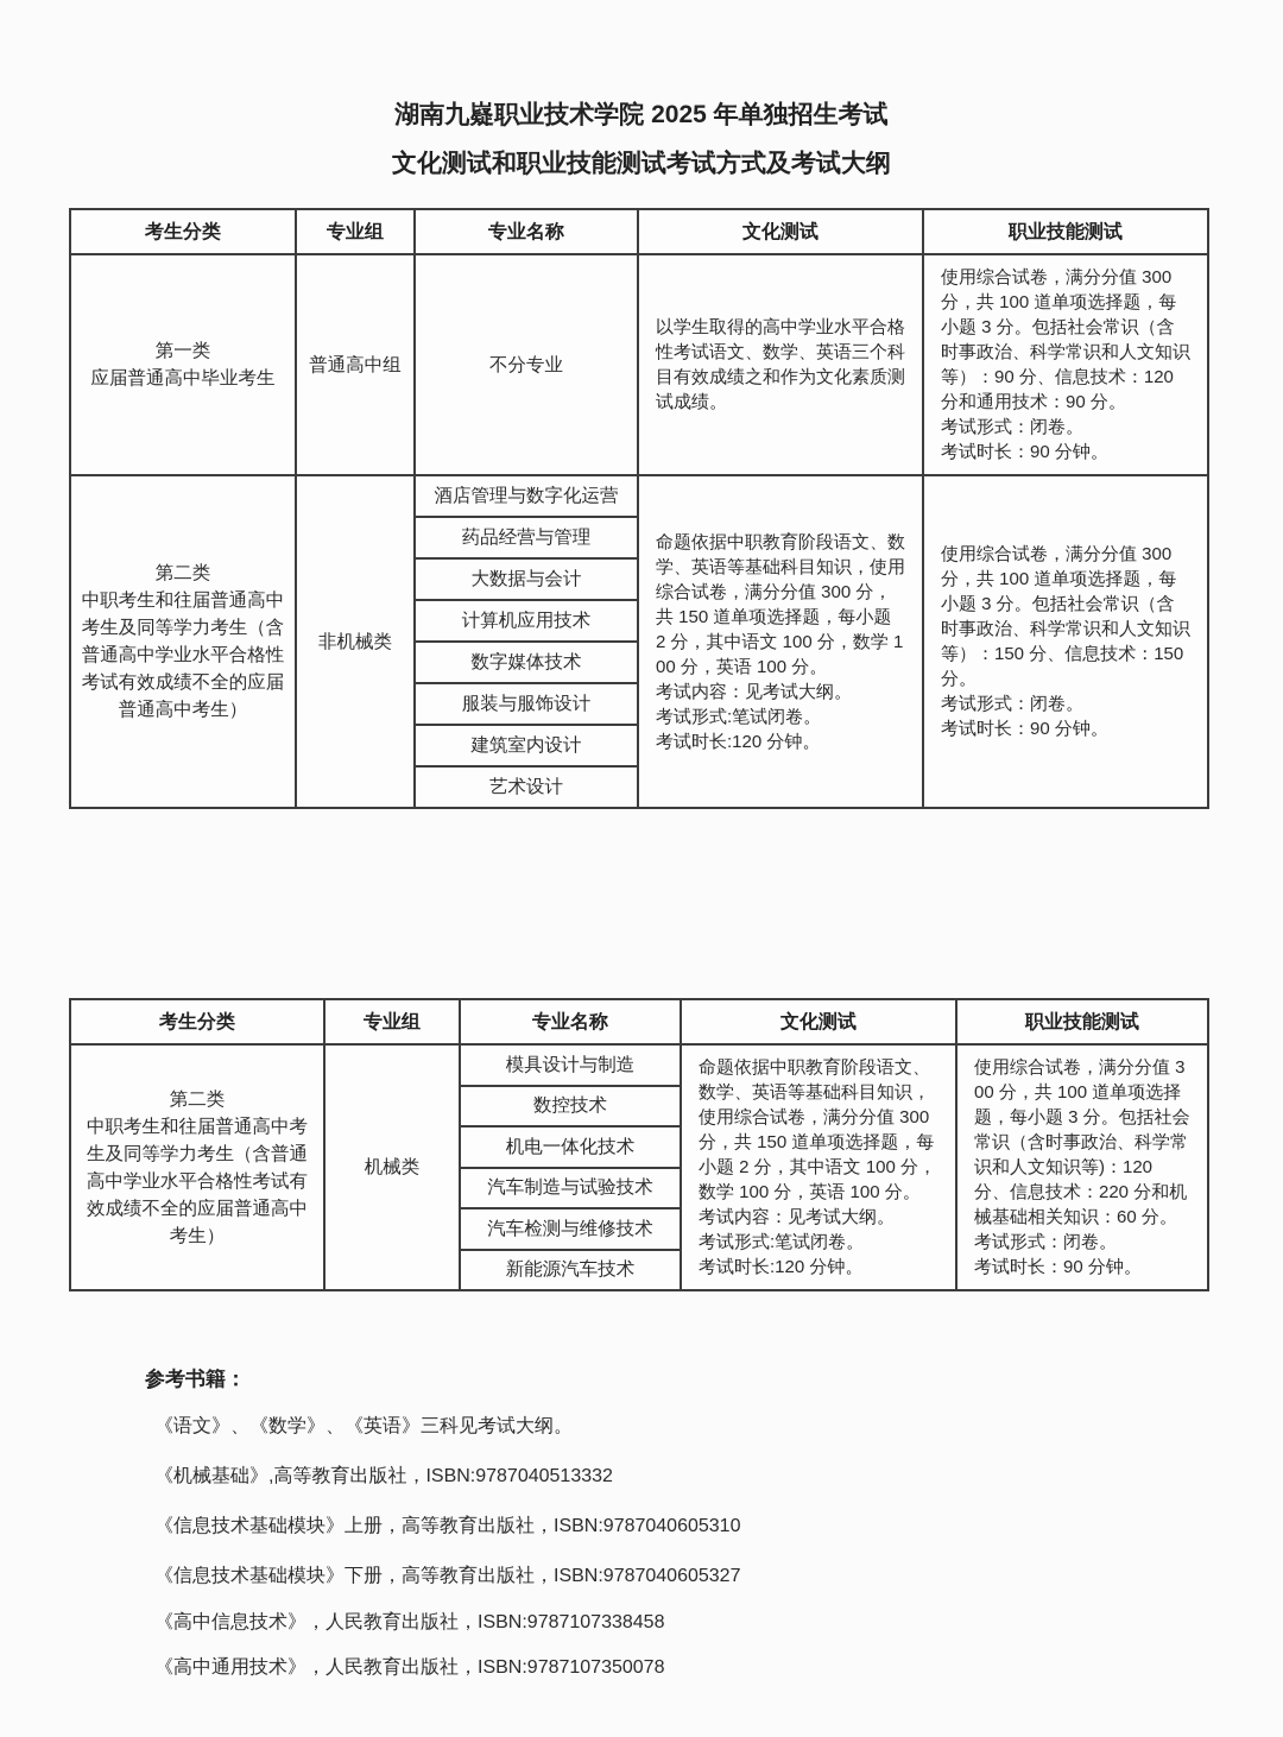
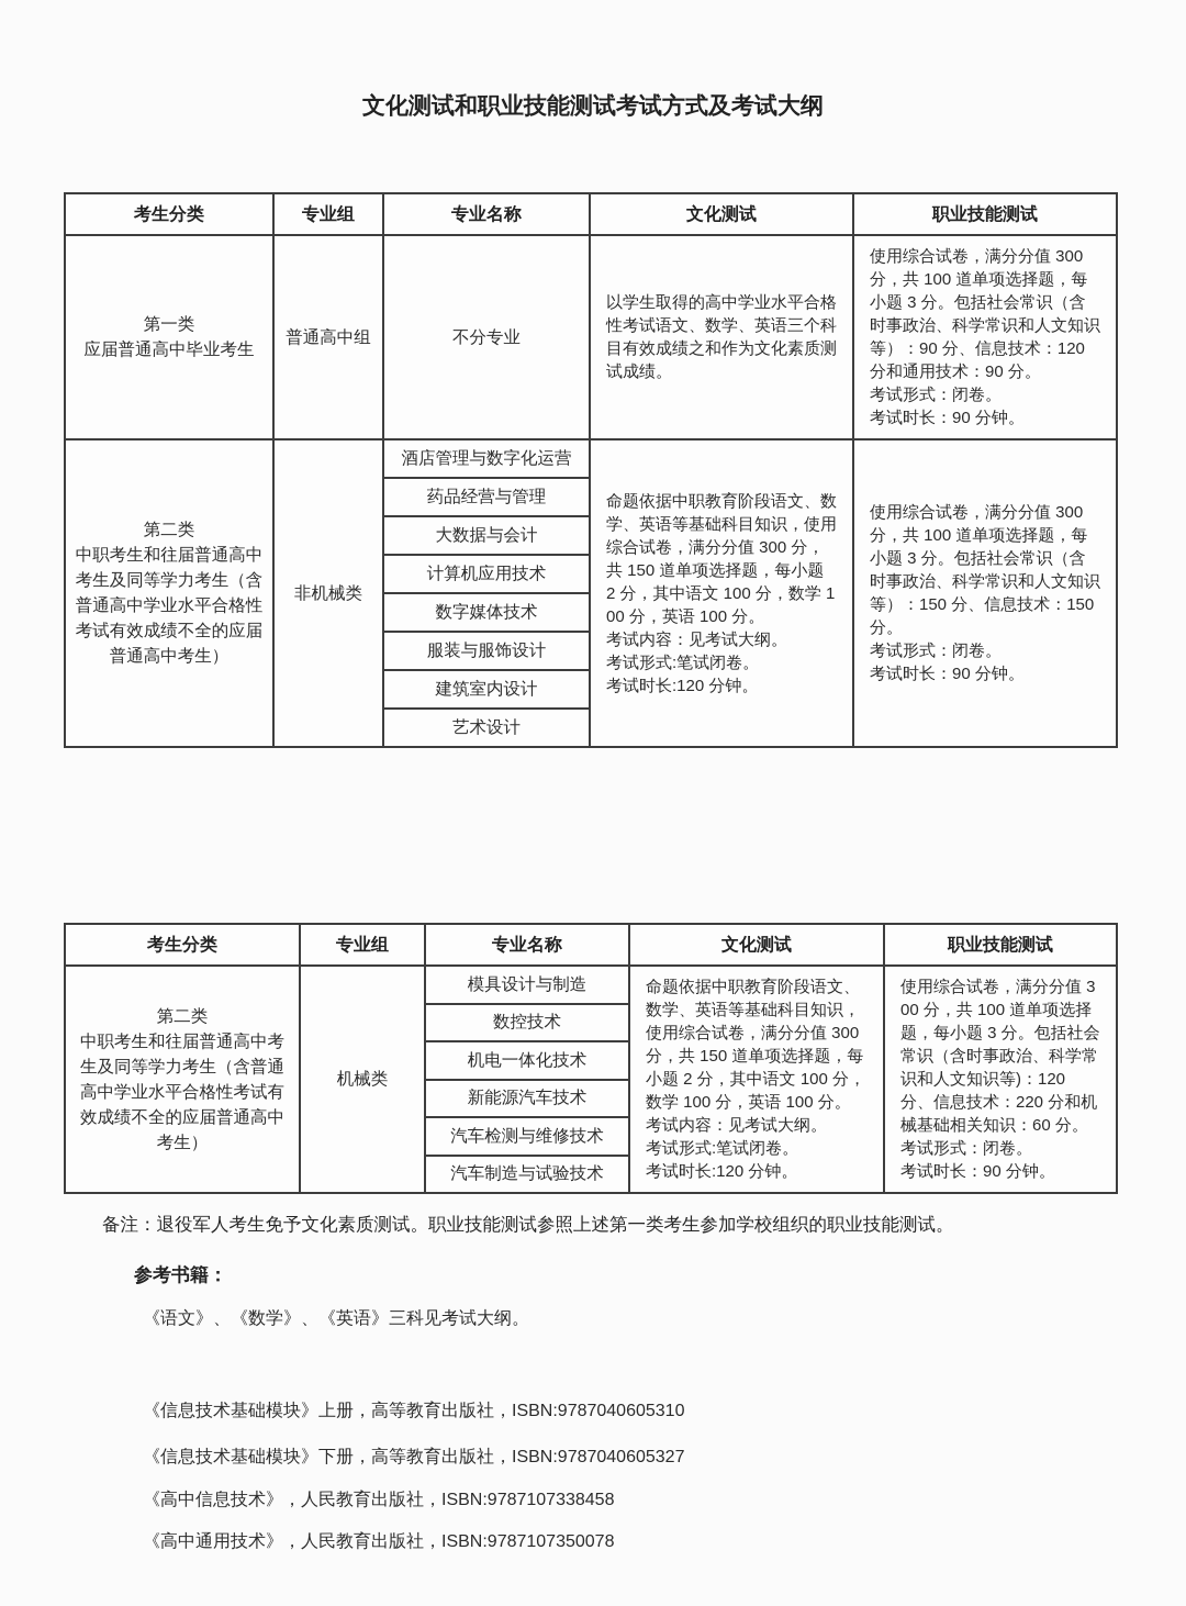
- 湖南九嶷职业技术学院 2025 年单独招生考试
  文化测试和职业技能测试考试方式及考试大纲
  考生分类	专业组	专业名称	文化测试	职业技能测试
  第一类 应届普通高中毕业考生	普通高中组	不分专业	以学生取得的高中学业水平合格性考试语文、数学、英语三个科目有效成绩之和作为文化素质测试成绩。	使用综合试卷，满分分值 300 分，共 100 道单项选择题，每小题 3 分。包括社会常识（含时事政治、科学常识和人文知识等）：90 分、信息技术：120 分和通用技术：90 分。 考试形式：闭卷。 考试时长：90 分钟。
  第二类 中职考生和往届普通高中考生及同等学力考生（含普通高中学业水平合格性考试有效成绩不全的应届普通高中考生）	非机械类	酒店管理与数字化运营	命题依据中职教育阶段语文、数学、英语等基础科目知识，使用综合试卷，满分分值 300 分，共 150 道单项选择题，每小题 2 分，其中语文 100 分，数学 100 分，英语 100 分。 考试内容：见考试大纲。 考试形式:笔试闭卷。 考试时长:120 分钟。	使用综合试卷，满分分值 300 分，共 100 道单项选择题，每小题 3 分。包括社会常识（含时事政治、科学常识和人文知识等）：150 分、信息技术：150 分。 考试形式：闭卷。 考试时长：90 分钟。
  药品经营与管理
  大数据与会计
  计算机应用技术
  数字媒体技术
  服装与服饰设计
  建筑室内设计
  艺术设计
  考生分类	专业组	专业名称	文化测试	职业技能测试
  第二类 中职考生和往届普通高中考生及同等学力考生（含普通高中学业水平合格性考试有效成绩不全的应届普通高中考生）	机械类	模具设计与制造	命题依据中职教育阶段语文、数学、英语等基础科目知识，使用综合试卷，满分分值 300 分，共 150 道单项选择题，每小题 2 分，其中语文 100 分，数学 100 分，英语 100 分。 考试内容：见考试大纲。 考试形式:笔试闭卷。 考试时长:120 分钟。	使用综合试卷，满分分值 300 分，共 100 道单项选择题，每小题 3 分。包括社会常识（含时事政治、科学常识和人文知识等)：120 分、信息技术：220 分和机械基础相关知识：60 分。 考试形式：闭卷。 考试时长：90 分钟。
  数控技术
  机电一体化技术
- 汽车制造与试验技术
+ 新能源汽车技术
  汽车检测与维修技术
- 新能源汽车技术
+ 汽车制造与试验技术
+ 备注：退役军人考生免予文化素质测试。职业技能测试参照上述第一类考生参加学校组织的职业技能测试。
  参考书籍：
  《语文》、《数学》、《英语》三科见考试大纲。
- 《机械基础》,高等教育出版社，ISBN:9787040513332
  《信息技术基础模块》上册，高等教育出版社，ISBN:9787040605310
  《信息技术基础模块》下册，高等教育出版社，ISBN:9787040605327
  《高中信息技术》，人民教育出版社，ISBN:9787107338458
  《高中通用技术》，人民教育出版社，ISBN:9787107350078
